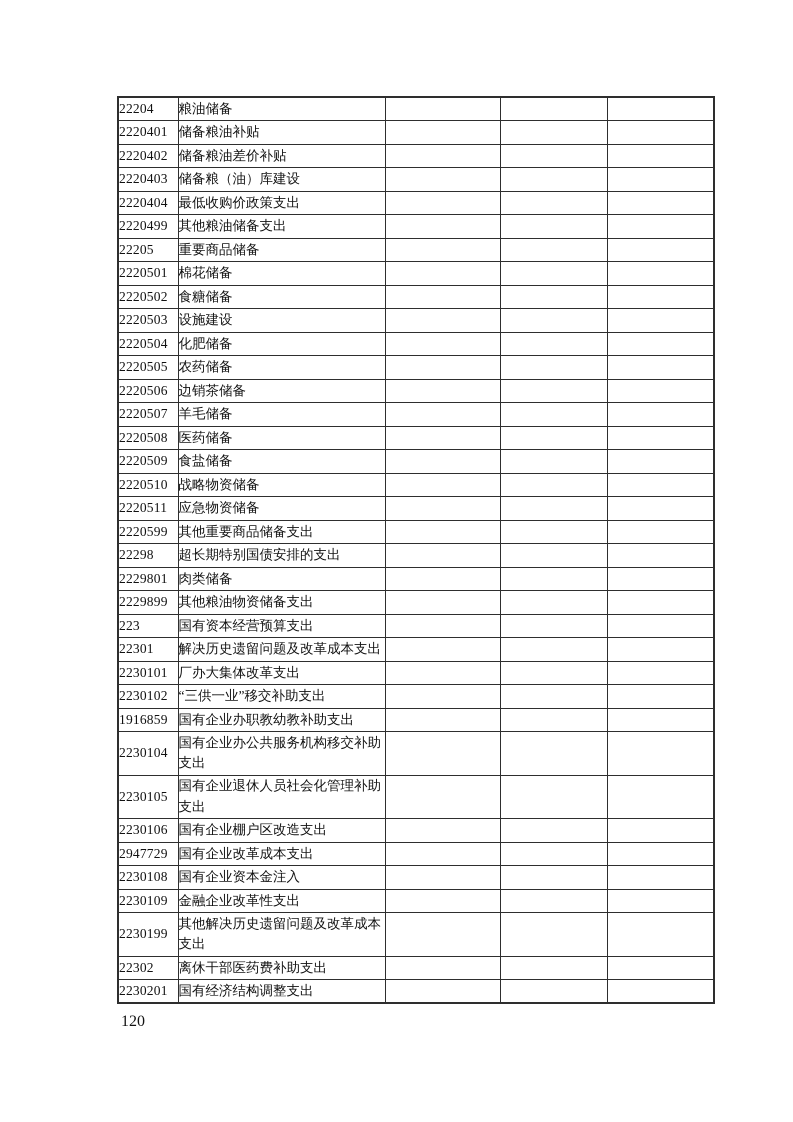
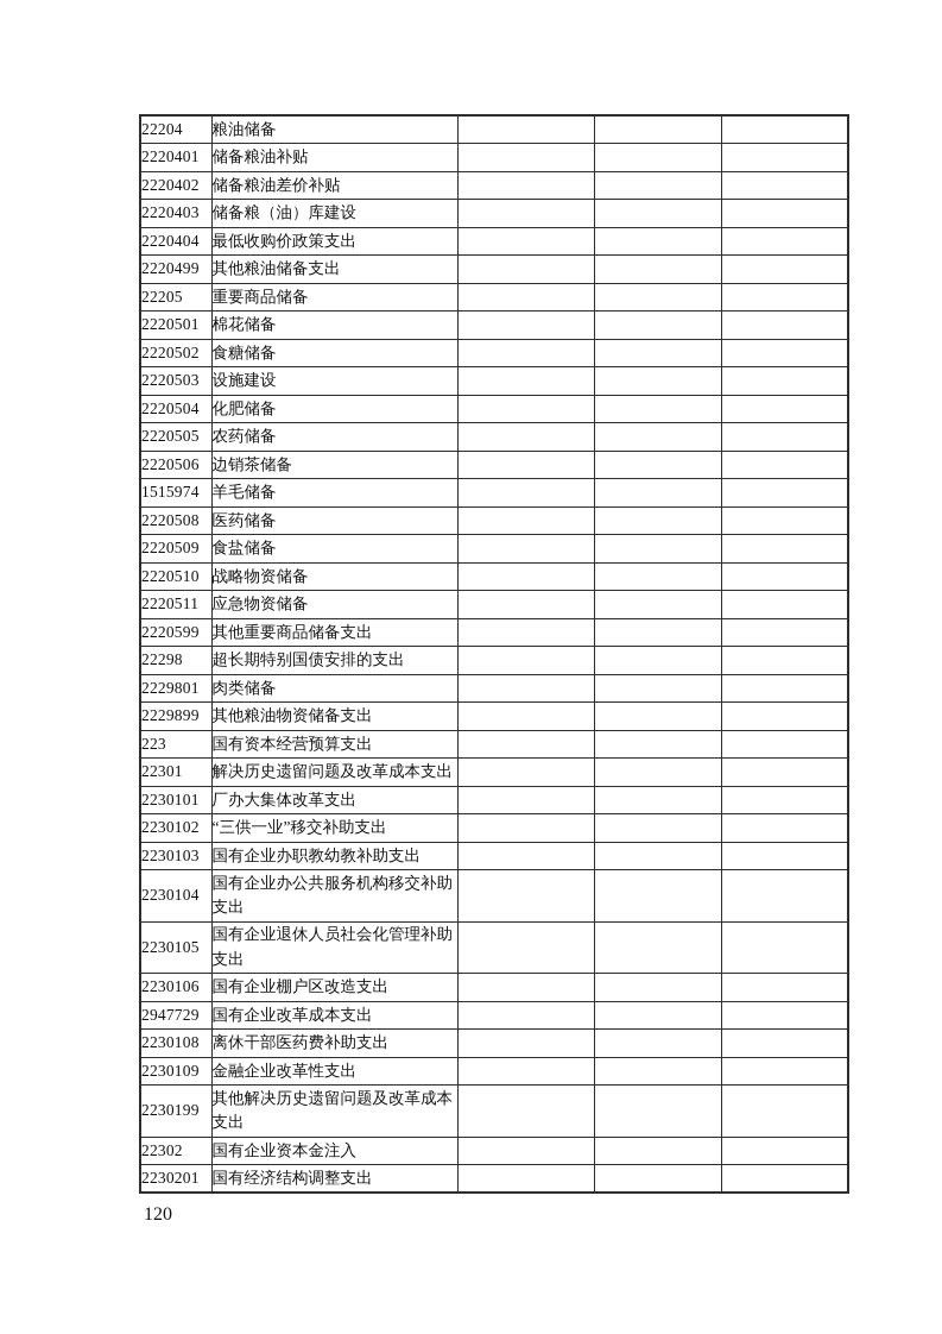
  22204	粮油储备
  2220401	储备粮油补贴
  2220402	储备粮油差价补贴
  2220403	储备粮（油）库建设
  2220404	最低收购价政策支出
  2220499	其他粮油储备支出
  22205	重要商品储备
  2220501	棉花储备
  2220502	食糖储备
  2220503	设施建设
  2220504	化肥储备
  2220505	农药储备
  2220506	边销茶储备
- 2220507	羊毛储备
+ 1515974	羊毛储备
  2220508	医药储备
  2220509	食盐储备
  2220510	战略物资储备
  2220511	应急物资储备
  2220599	其他重要商品储备支出
  22298	超长期特别国债安排的支出
  2229801	肉类储备
  2229899	其他粮油物资储备支出
  223	国有资本经营预算支出
  22301	解决历史遗留问题及改革成本支出
  2230101	厂办大集体改革支出
  2230102	“三供一业”移交补助支出
- 1916859	国有企业办职教幼教补助支出
+ 2230103	国有企业办职教幼教补助支出
  2230104	国有企业办公共服务机构移交补助 支出
  2230105	国有企业退休人员社会化管理补助 支出
  2230106	国有企业棚户区改造支出
  2947729	国有企业改革成本支出
- 2230108	国有企业资本金注入
+ 2230108	离休干部医药费补助支出
  2230109	金融企业改革性支出
  2230199	其他解决历史遗留问题及改革成本 支出
- 22302	离休干部医药费补助支出
+ 22302	国有企业资本金注入
  2230201	国有经济结构调整支出
  120
